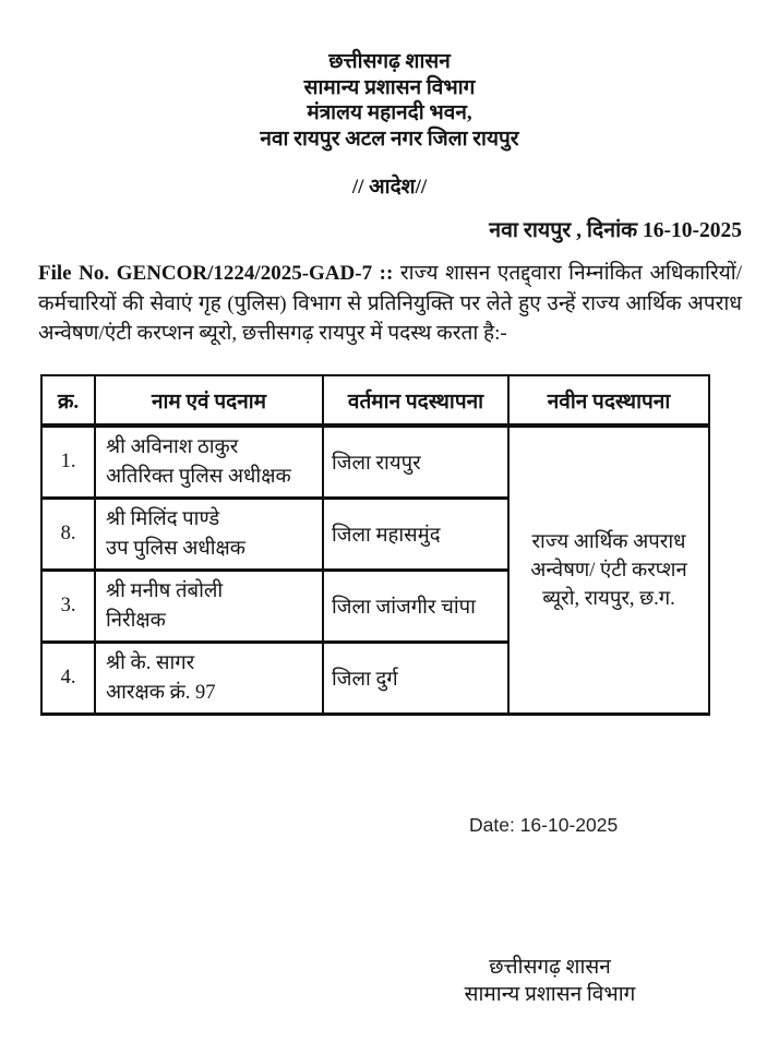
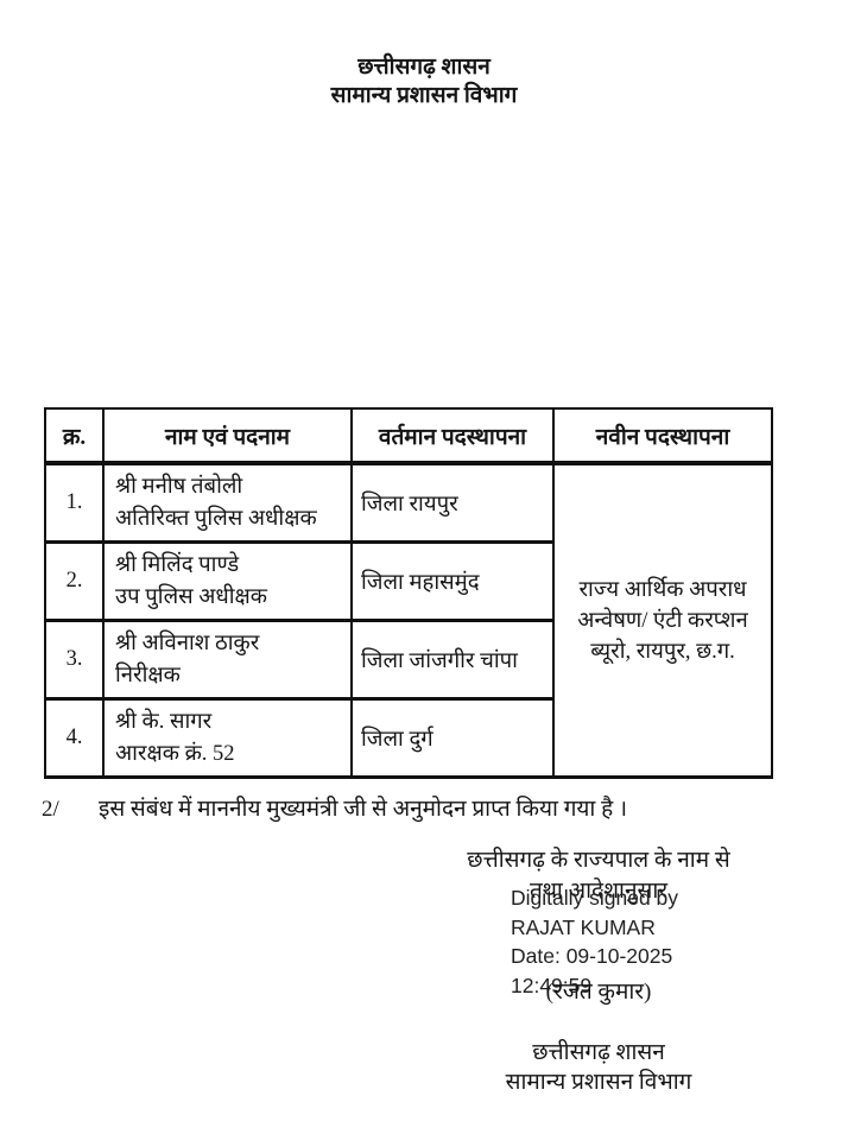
  छत्तीसगढ़ शासन
  सामान्य प्रशासन विभाग
- मंत्रालय महानदी भवन,
- नवा रायपुर अटल नगर जिला रायपुर
- // आदेश//
- नवा रायपुर , दिनांक 16-10-2025
- File No. GENCOR/1224/2025-GAD-7 :: राज्य शासन एतद्द्वारा निम्नांकित अधिकारियों/कर्मचारियों की सेवाएं गृह (पुलिस) विभाग से प्रतिनियुक्ति पर लेते हुए उन्हें राज्य आर्थिक अपराध अन्वेषण/एंटी करप्शन ब्यूरो, छत्तीसगढ़ रायपुर में पदस्थ करता है:-
  क्र.	नाम एवं पदनाम	वर्तमान पदस्थापना	नवीन पदस्थापना
- 1.	श्री अविनाश ठाकुर अतिरिक्त पुलिस अधीक्षक	जिला रायपुर	राज्य आर्थिक अपराध अन्वेषण/ एंटी करप्शन ब्यूरो, रायपुर, छ.ग.
+ 1.	श्री मनीष तंबोली अतिरिक्त पुलिस अधीक्षक	जिला रायपुर	राज्य आर्थिक अपराध अन्वेषण/ एंटी करप्शन ब्यूरो, रायपुर, छ.ग.
- 8.	श्री मिलिंद पाण्डे उप पुलिस अधीक्षक	जिला महासमुंद
+ 2.	श्री मिलिंद पाण्डे उप पुलिस अधीक्षक	जिला महासमुंद
- 3.	श्री मनीष तंबोली निरीक्षक	जिला जांजगीर चांपा
+ 3.	श्री अविनाश ठाकुर निरीक्षक	जिला जांजगीर चांपा
- 4.	श्री के. सागर आरक्षक क्रं. 97	जिला दुर्ग
+ 4.	श्री के. सागर आरक्षक क्रं. 52	जिला दुर्ग
+ 2/ इस संबंध में माननीय मुख्यमंत्री जी से अनुमोदन प्राप्त किया गया है ।
+ छत्तीसगढ़ के राज्यपाल के नाम से
+ तथा आदेशानुसार
+ Digitally signed by
+ RAJAT KUMAR
- Date: 16-10-2025
+ Date: 09-10-2025
+ 12:49:59
+ (रजत कुमार)
  छत्तीसगढ़ शासन
  सामान्य प्रशासन विभाग
